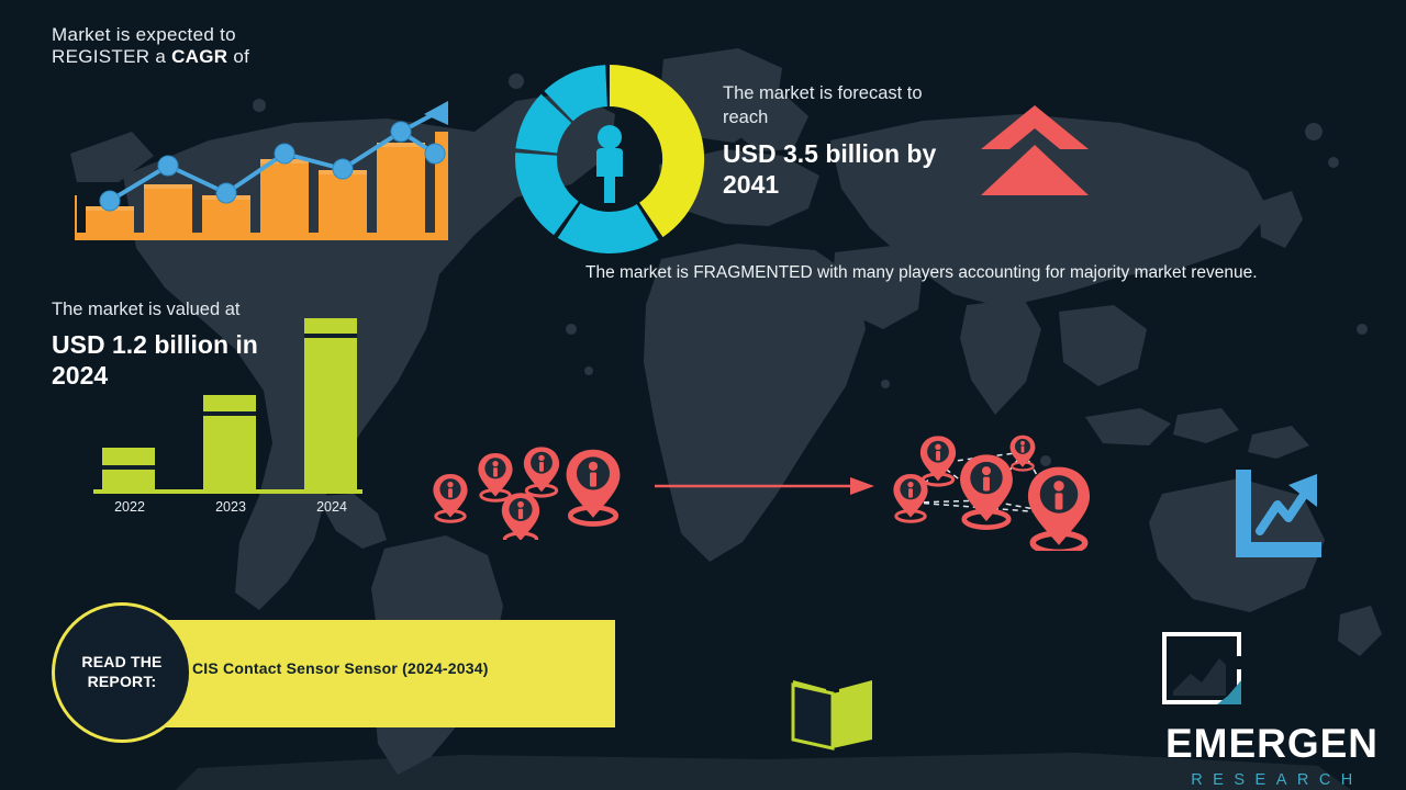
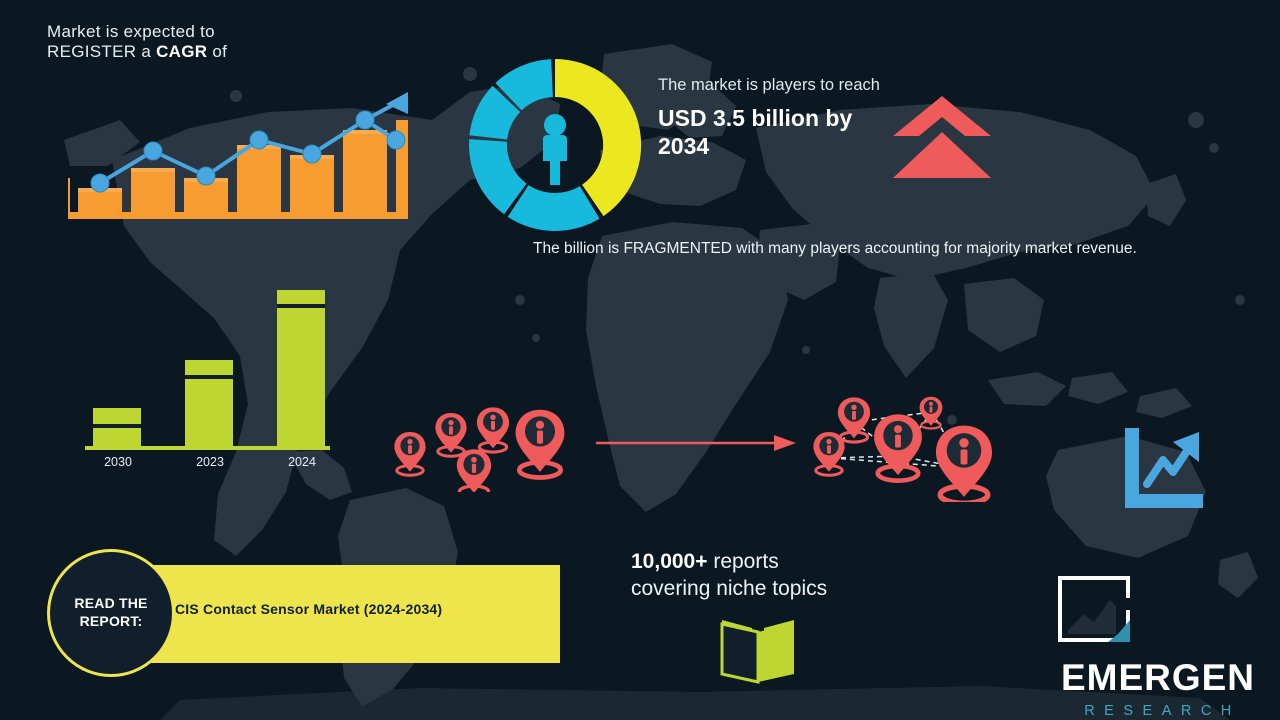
  Market is expected to
  REGISTER a CAGR of
- The market is forecast to reach
+ The market is players to reach
- USD 3.5 billion by 2041
+ USD 3.5 billion by 2034
- The market is FRAGMENTED with many players accounting for majority market revenue.
+ The billion is FRAGMENTED with many players accounting for majority market revenue.
- The market is valued at
- USD 1.2 billion in 2024
- 2022
+ 2030
  2023
  2024
+ 10,000+ reports
+ covering niche topics
- CIS Contact Sensor Sensor (2024-2034)
+ CIS Contact Sensor Market (2024-2034)
  READ THE REPORT:
  EMERGEN
  RESEARCH
